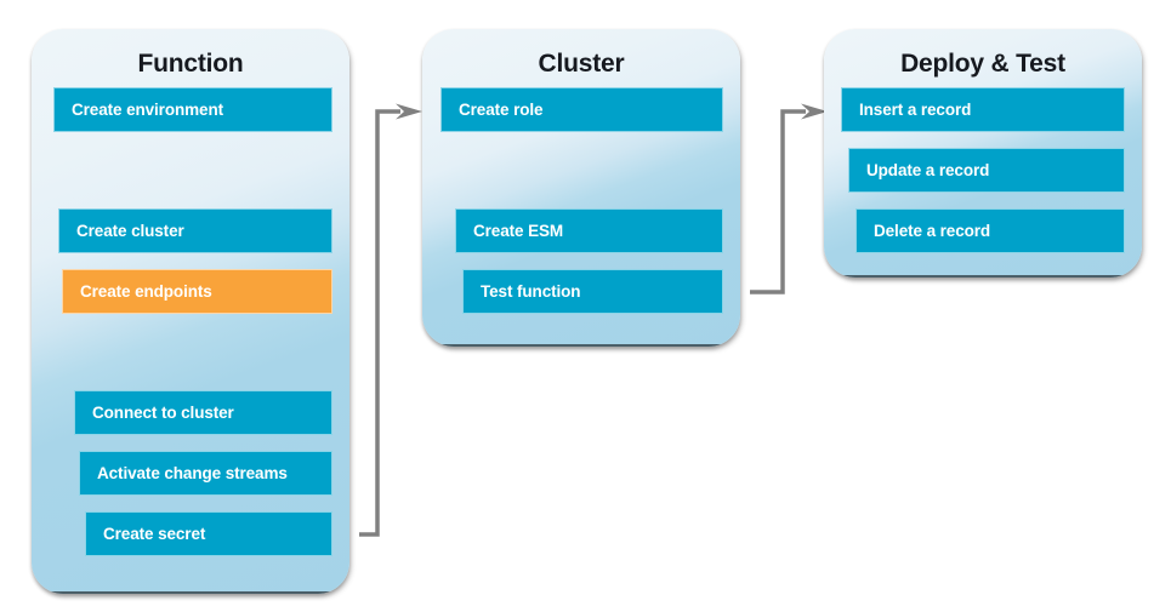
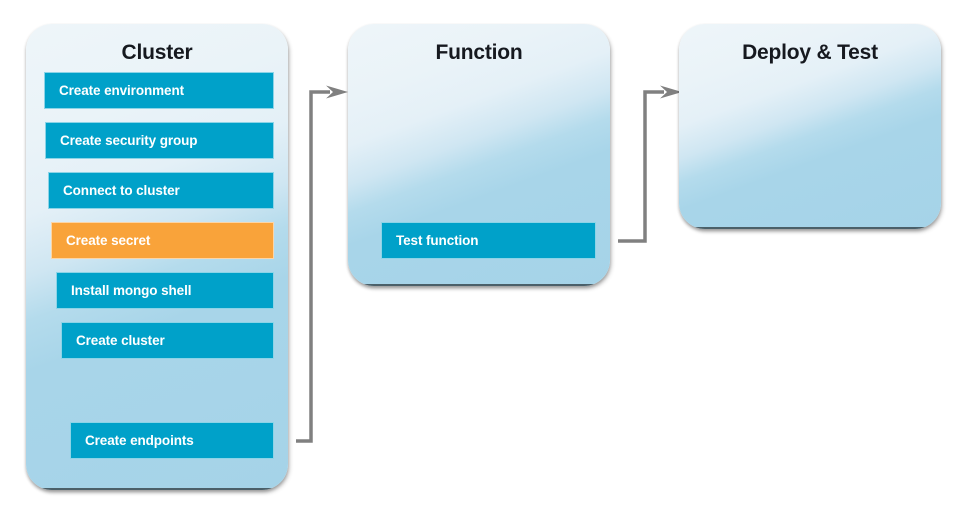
- Function
+ Cluster
  Create environment
+ Create security group
- Create cluster
+ Connect to cluster
- Create endpoints
+ Create secret
+ Install mongo shell
- Connect to cluster
+ Create cluster
- Activate change streams
- Create secret
+ Create endpoints
- Cluster
+ Function
- Create role
- Create ESM
  Test function
  Deploy & Test
- Insert a record
- Update a record
- Delete a record
